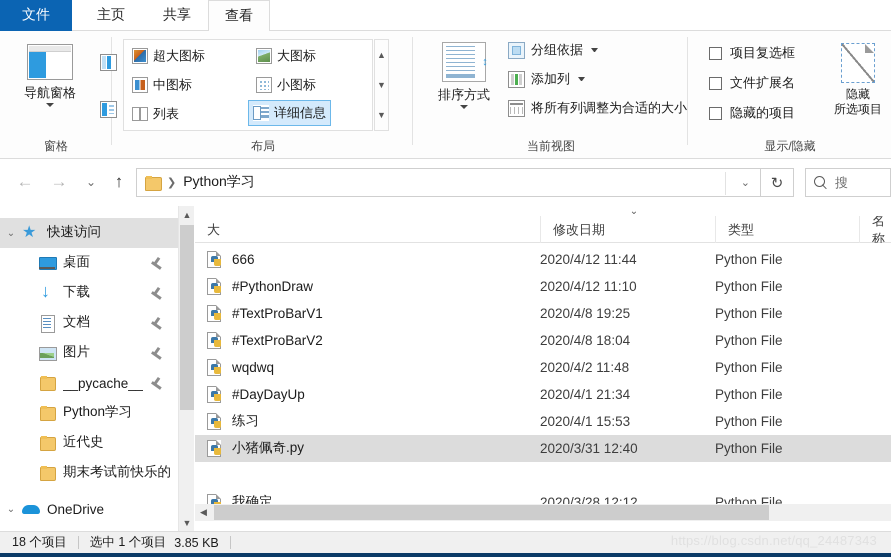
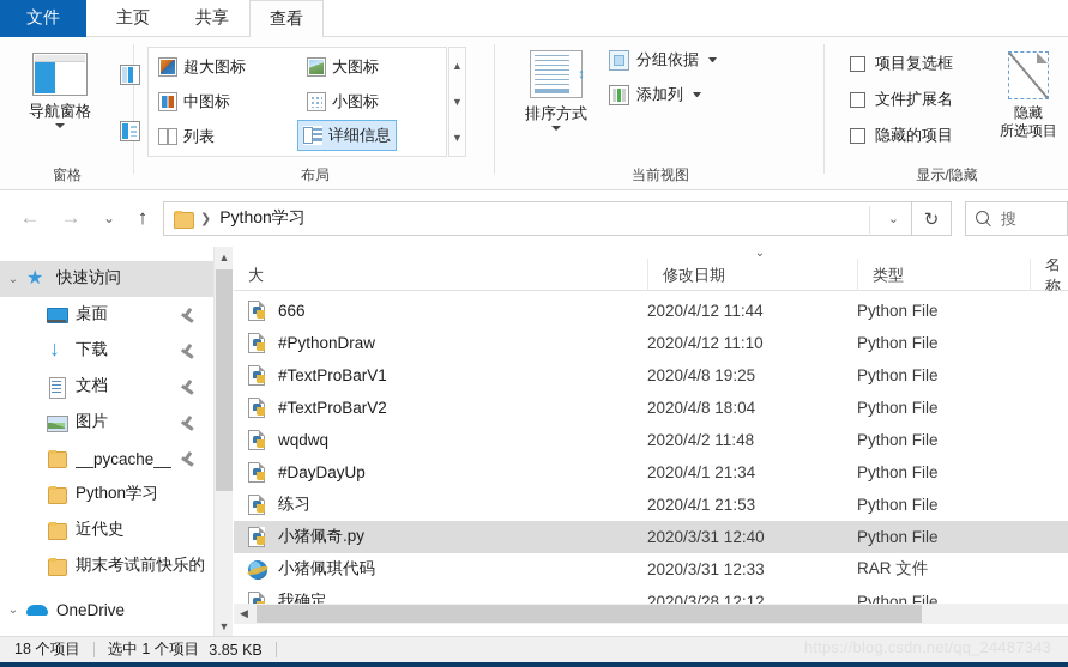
  文件
  主页
  共享
  查看
  导航窗格
  窗格
  超大图标
  大图标
  中图标
  小图标
  列表
  详细信息
  ▲
  ▼
  ▼
  布局
  ↕
  排序方式
  分组依据
  添加列
- 将所有列调整为合适的大小
  当前视图
  项目复选框
  文件扩展名
  隐藏的项目
  隐藏
  所选项目
  显示/隐藏
  ←
  →
  ⌄
  ↑
  ❯
  Python学习
  ⌄
  ↻
  搜
  ⌄
  快速访问
  桌面
  下载
  文档
  图片
  __pycache__
  Python学习
  近代史
  期末考试前快乐的
  ⌄
  OneDrive
  ▲
  ▼
  ⌄
  大
  修改日期
  类型
  名称
  666
  2020/4/12 11:44
  Python File
  #PythonDraw
  2020/4/12 11:10
  Python File
  #TextProBarV1
  2020/4/8 19:25
  Python File
  #TextProBarV2
  2020/4/8 18:04
  Python File
  wqdwq
  2020/4/2 11:48
  Python File
  #DayDayUp
  2020/4/1 21:34
  Python File
  练习
- 2020/4/1 15:53
+ 2020/4/1 21:53
  Python File
  小猪佩奇.py
  2020/3/31 12:40
  Python File
+ 小猪佩琪代码
+ 2020/3/31 12:33
+ RAR 文件
  我确定
  2020/3/28 12:12
  Python File
  ◀
  18 个项目
  选中 1 个项目
  3.85 KB
